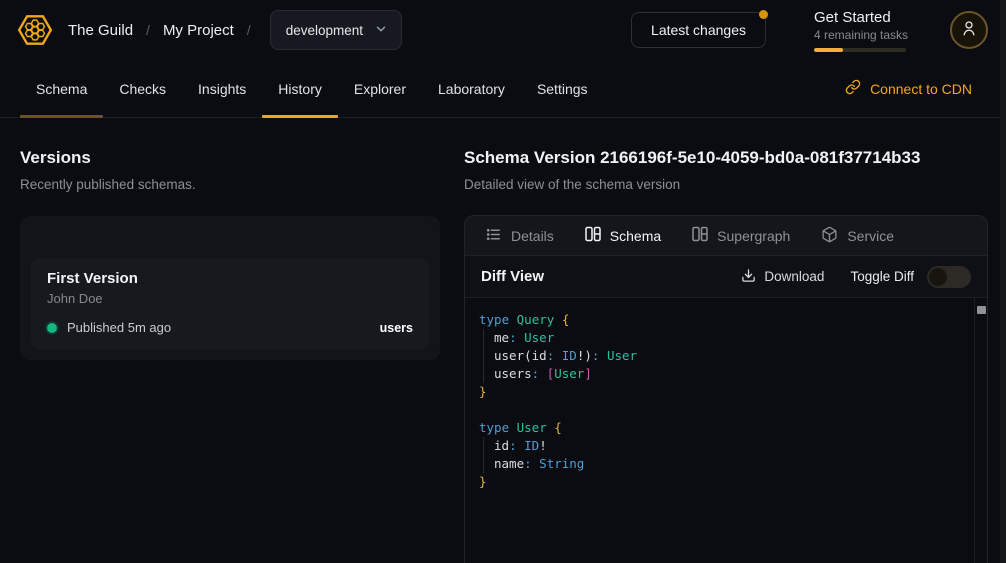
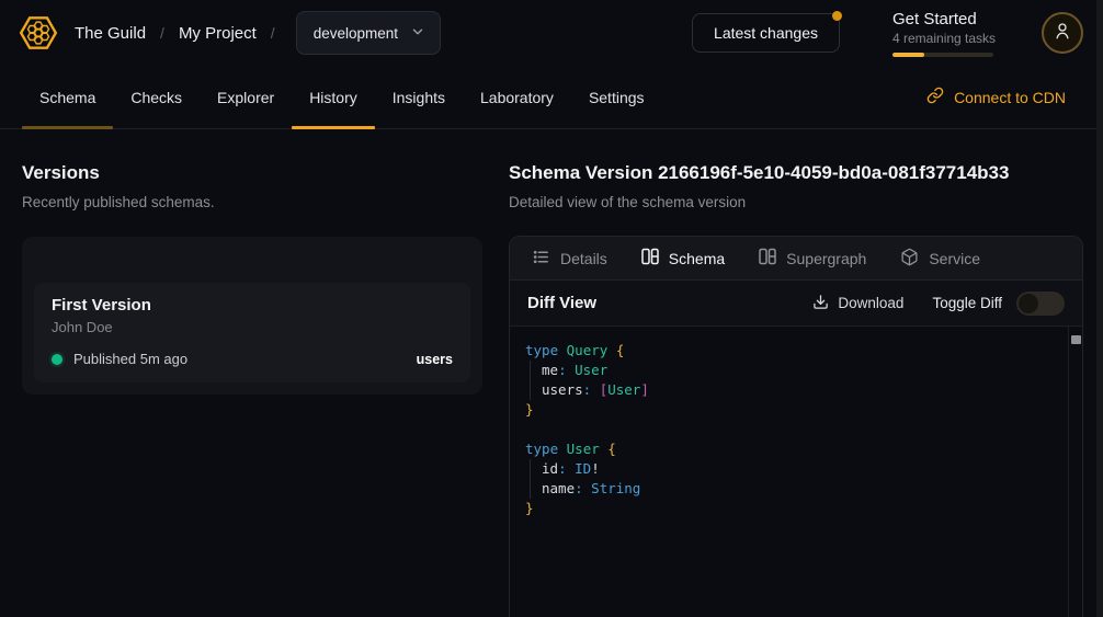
  The Guild
  /
  My Project
  /
  development
  Latest changes
  Get Started
  4 remaining tasks
  Schema
  Checks
- Insights
+ Explorer
  History
- Explorer
+ Insights
  Laboratory
  Settings
  Connect to CDN
  Versions
  Recently published schemas.
  First Version
  John Doe
  Published 5m ago
  users
  Schema Version 2166196f-5e10-4059-bd0a-081f37714b33
  Detailed view of the schema version
  Details
  Schema
  Supergraph
  Service
  Diff View
  Download
  Toggle Diff
  type Query {
  me: User
- user(id: ID!): User
  users: [User]
  }
  type User {
  id: ID!
  name: String
  }
